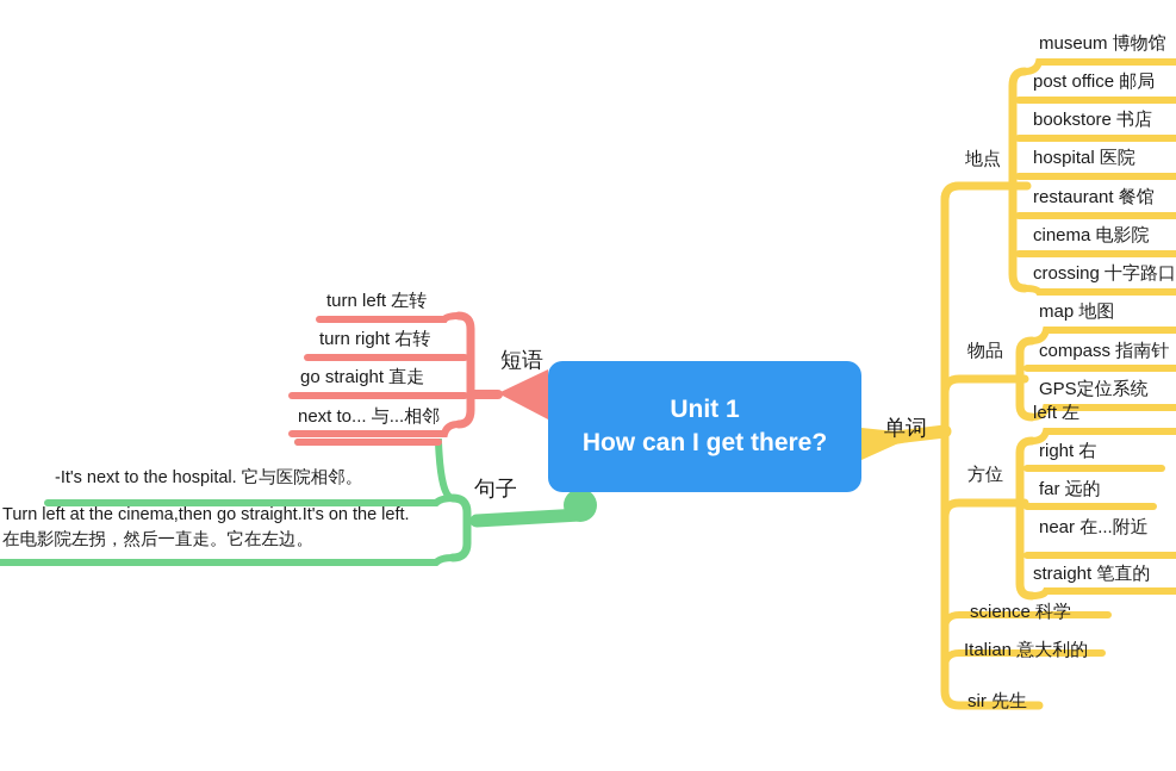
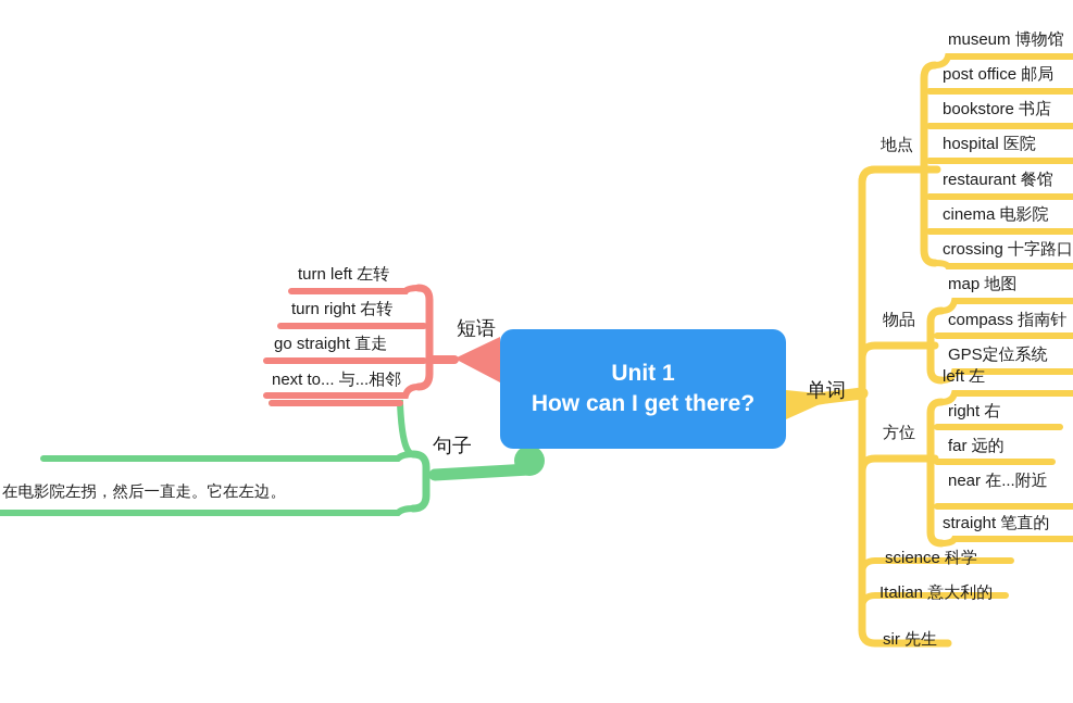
  Unit 1
  How can I get there?
  单词
  短语
  句子
  地点
  museum 博物馆
  post office 邮局
  bookstore 书店
  hospital 医院
  restaurant 餐馆
  cinema 电影院
  crossing 十字路口
  物品
  map 地图
  compass 指南针
  GPS定位系统
  方位
  left 左
  right 右
  far 远的
  near 在...附近
  straight 笔直的
  science 科学
  Italian 意大利的
  sir 先生
  turn left 左转
  turn right 右转
  go straight 直走
  next to... 与...相邻
- -It's next to the hospital. 它与医院相邻。
- Turn left at the cinema,then go straight.It's on the left.
  在电影院左拐，然后一直走。它在左边。
